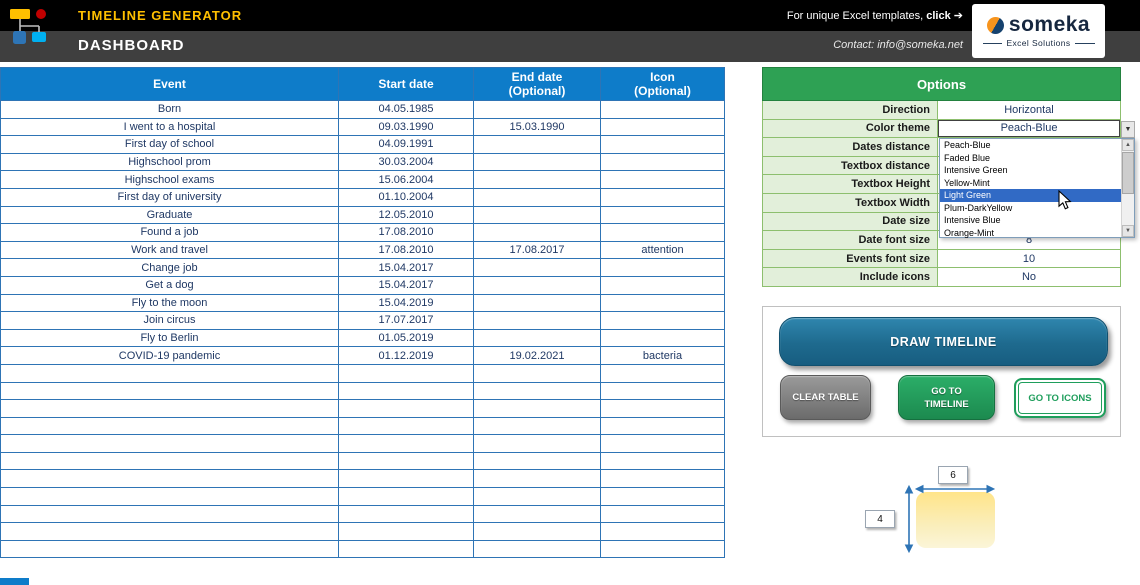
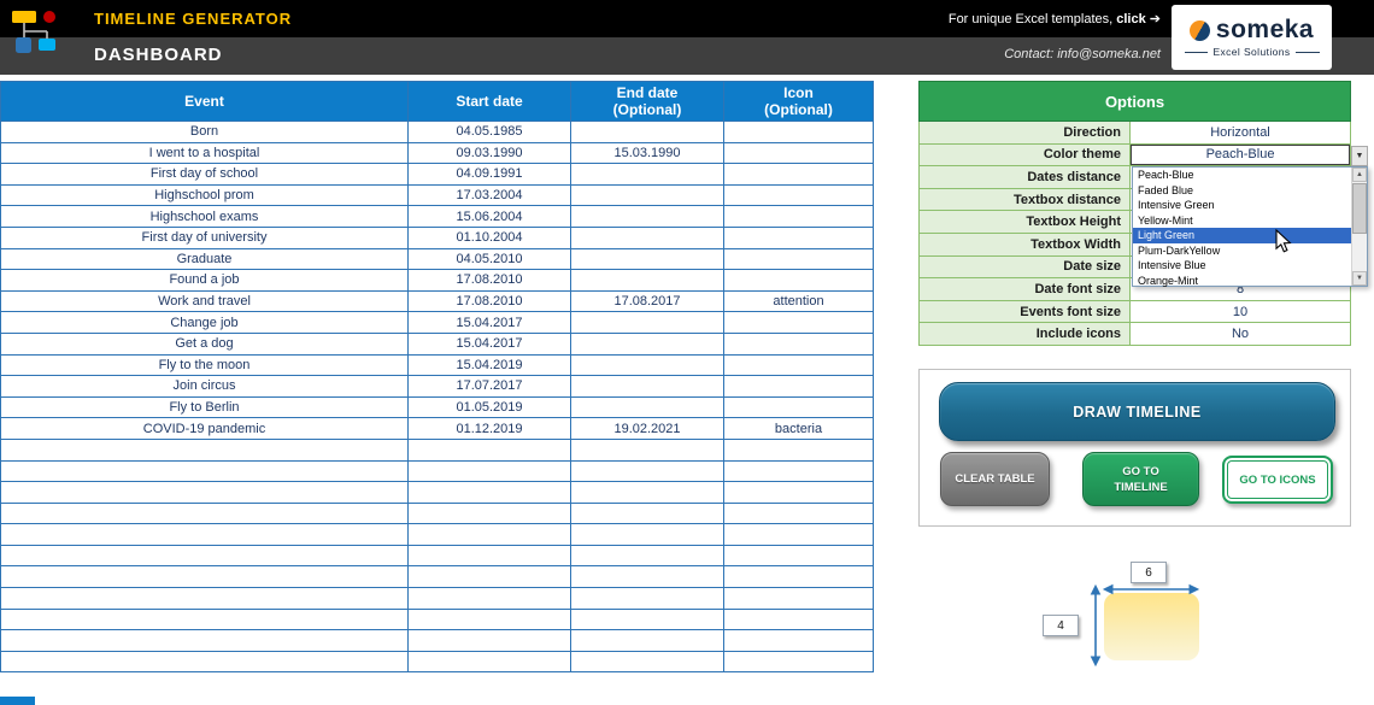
  TIMELINE GENERATOR
  DASHBOARD
  For unique Excel templates, click ➔
  Contact: info@someka.net
  someka
  Excel Solutions
  Event	Start date	End date (Optional)	Icon (Optional)
  Born	04.05.1985
  I went to a hospital	09.03.1990	15.03.1990
  First day of school	04.09.1991
- Highschool prom	30.03.2004
+ Highschool prom	17.03.2004
  Highschool exams	15.06.2004
  First day of university	01.10.2004
- Graduate	12.05.2010
+ Graduate	04.05.2010
  Found a job	17.08.2010
  Work and travel	17.08.2010	17.08.2017	attention
  Change job	15.04.2017
  Get a dog	15.04.2017
  Fly to the moon	15.04.2019
  Join circus	17.07.2017
  Fly to Berlin	01.05.2019
  COVID-19 pandemic	01.12.2019	19.02.2021	bacteria
  Options
  Direction
  Horizontal
  Color theme
  Peach-Blue
  Dates distance
  Textbox distance
  Textbox Height
  Textbox Width
  Date size
  Date font size
  8
  Events font size
  10
  Include icons
  No
  Peach-Blue
  Faded Blue
  Intensive Green
  Yellow-Mint
  Light Green
  Plum-DarkYellow
  Intensive Blue
  Orange-Mint
  DRAW TIMELINE
  CLEAR TABLE
  GO TO TIMELINE
  GO TO ICONS
  6
  4
